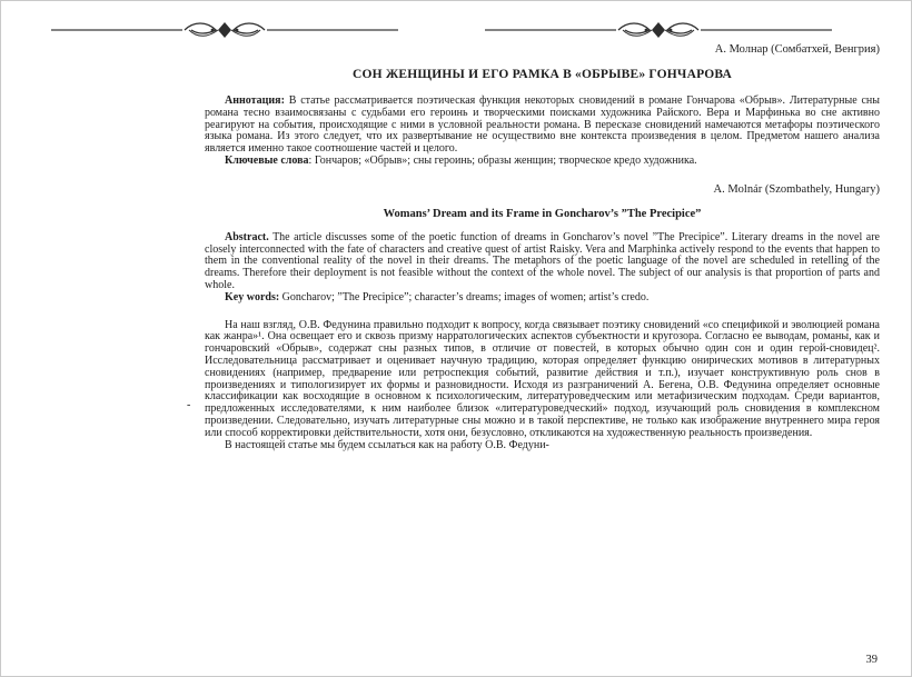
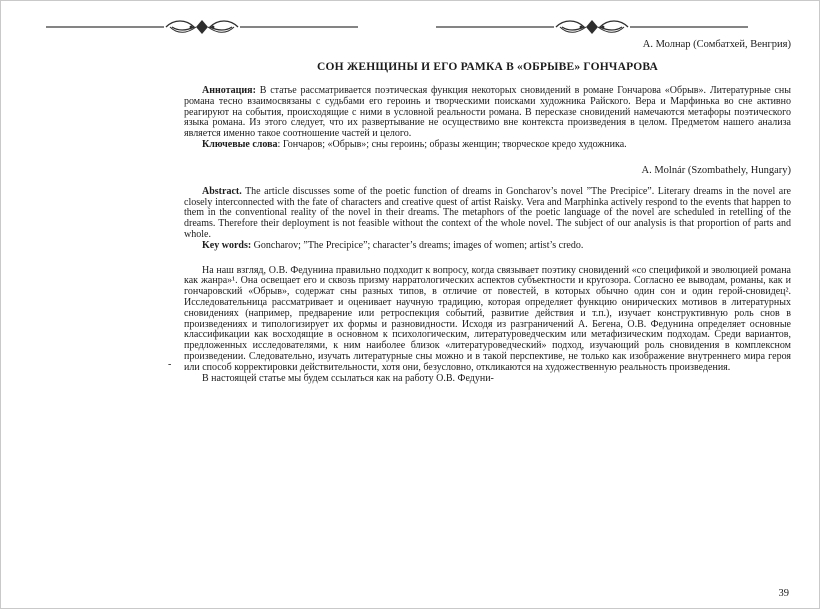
  А. Молнар (Сомбатхей, Венгрия)
  СОН ЖЕНЩИНЫ И ЕГО РАМКА В «ОБРЫВЕ» ГОНЧАРОВА
  Аннотация: В статье рассматривается поэтическая функция некоторых сновидений в романе Гончарова «Обрыв». Литературные сны романа тесно взаимосвязаны с судьбами его героинь и творческими поисками художника Райского. Вера и Марфинька во сне активно реагируют на события, происходящие с ними в условной реальности романа. В пересказе сновидений намечаются метафоры поэтического языка романа. Из этого следует, что их развертывание не осуществимо вне контекста произведения в целом. Предметом нашего анализа является именно такое соотношение частей и целого.
  Ключевые слова: Гончаров; «Обрыв»; сны героинь; образы женщин; творческое кредо художника.
  A. Molnár (Szombathely, Hungary)
- Womans’ Dream and its Frame in Goncharov’s ”The Precipice”
  Abstract. The article discusses some of the poetic function of dreams in Goncharov’s novel ”The Precipice”. Literary dreams in the novel are closely interconnected with the fate of characters and creative quest of artist Raisky. Vera and Marphinka actively respond to the events that happen to them in the conventional reality of the novel in their dreams. The metaphors of the poetic language of the novel are scheduled in retelling of the dreams. Therefore their deployment is not feasible without the context of the whole novel. The subject of our analysis is that proportion of parts and whole.
  Key words: Goncharov; ”The Precipice”; character’s dreams; images of women; artist’s credo.
  На наш взгляд, О.В. Федунина правильно подходит к вопросу, когда связывает поэтику сновидений «со спецификой и эволюцией романа как жанра»¹. Она освещает его и сквозь призму нарратологических аспектов субъектности и кругозора. Согласно ее выводам, романы, как и гончаровский «Обрыв», содержат сны разных типов, в отличие от повестей, в которых обычно один сон и один герой-сновидец². Исследовательница рассматривает и оценивает научную традицию, которая определяет функцию онирических мотивов в литературных сновидениях (например, предварение или ретроспекция событий, развитие действия и т.п.), изучает конструктивную роль снов в произведениях и типологизирует их формы и разновидности. Исходя из разграничений А. Бегена, О.В. Федунина определяет основные классификации как восходящие в основном к психологическим, литературоведческим или метафизическим подходам. Среди вариантов, предложенных исследователями, к ним наиболее близок «литературоведческий» подход, изучающий роль сновидения в комплексном произведении. Следовательно, изучать литературные сны можно и в такой перспективе, не только как изображение внутреннего мира героя или способ корректировки действительности, хотя они, безусловно, откликаются на художественную реальность произведения.
  В настоящей статье мы будем ссылаться как на работу О.В. Федуни-
  -
  39
